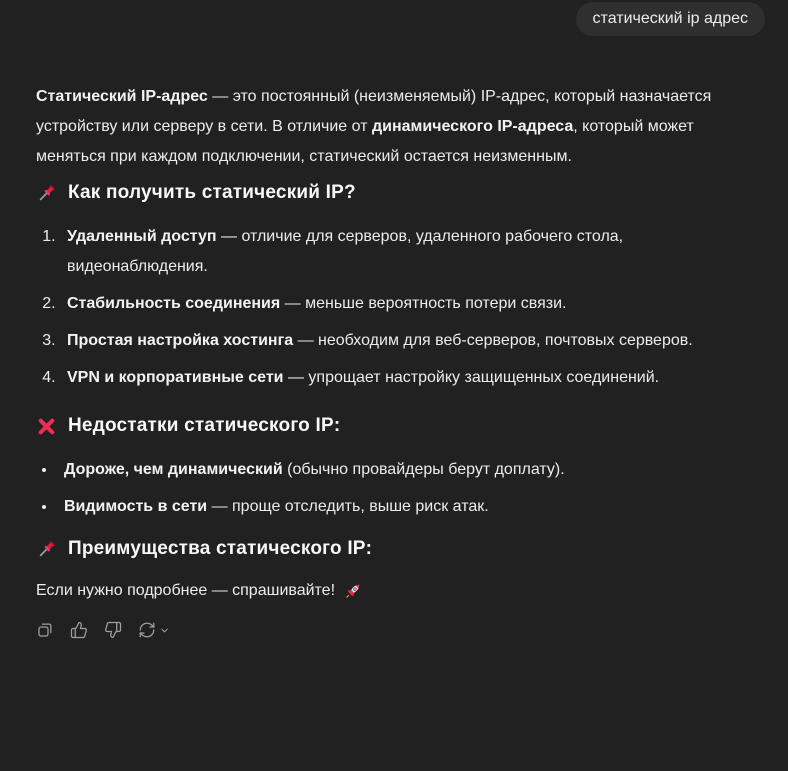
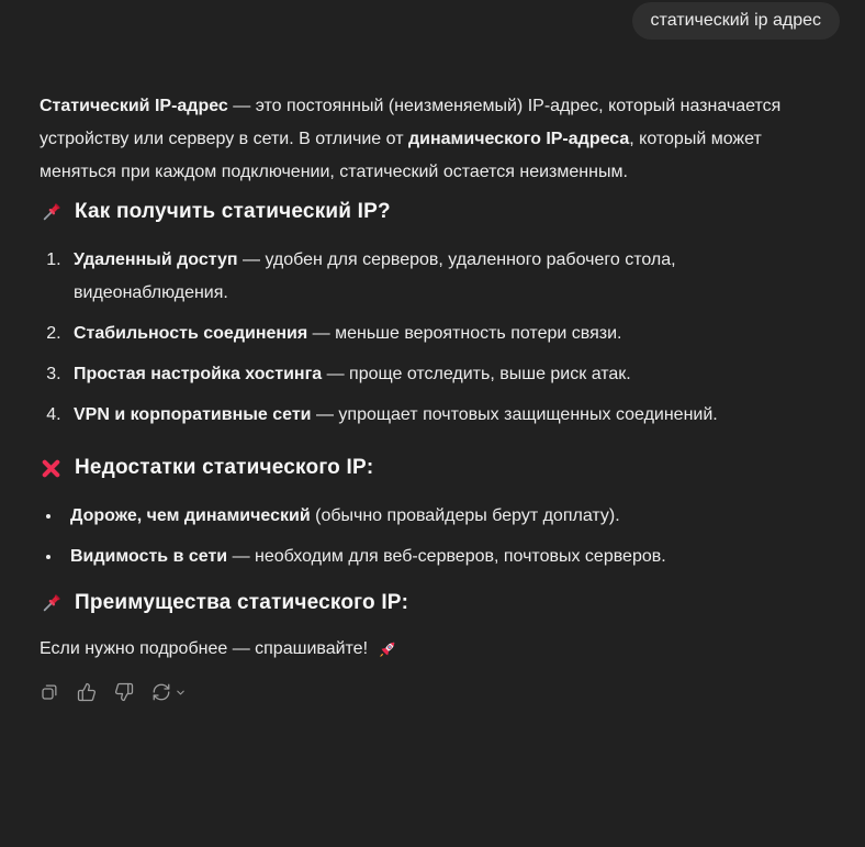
  статический ip адрес
  Статический IP-адрес — это постоянный (неизменяемый) IP-адрес, который назначается устройству или серверу в сети. В отличие от динамического IP-адреса, который может меняться при каждом подключении, статический остается неизменным.
  Как получить статический IP?
- Удаленный доступ — отличие для серверов, удаленного рабочего стола, видеонаблюдения.
+ Удаленный доступ — удобен для серверов, удаленного рабочего стола, видеонаблюдения.
  Стабильность соединения — меньше вероятность потери связи.
- Простая настройка хостинга — необходим для веб-серверов, почтовых серверов.
+ Простая настройка хостинга — проще отследить, выше риск атак.
- VPN и корпоративные сети — упрощает настройку защищенных соединений.
+ VPN и корпоративные сети — упрощает почтовых защищенных соединений.
  Недостатки статического IP:
  Дороже, чем динамический (обычно провайдеры берут доплату).
- Видимость в сети — проще отследить, выше риск атак.
+ Видимость в сети — необходим для веб-серверов, почтовых серверов.
  Преимущества статического IP:
  Если нужно подробнее — спрашивайте!
